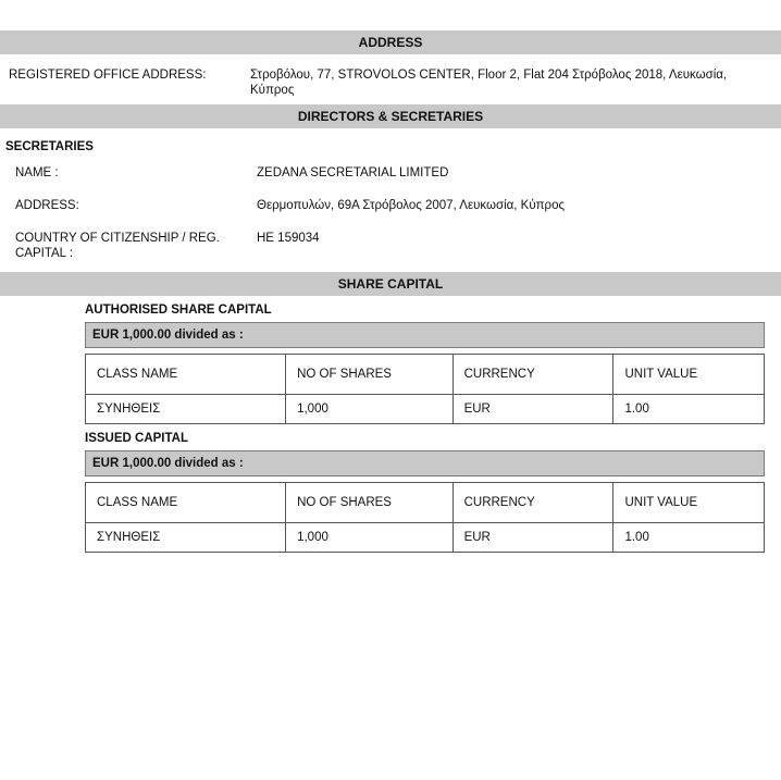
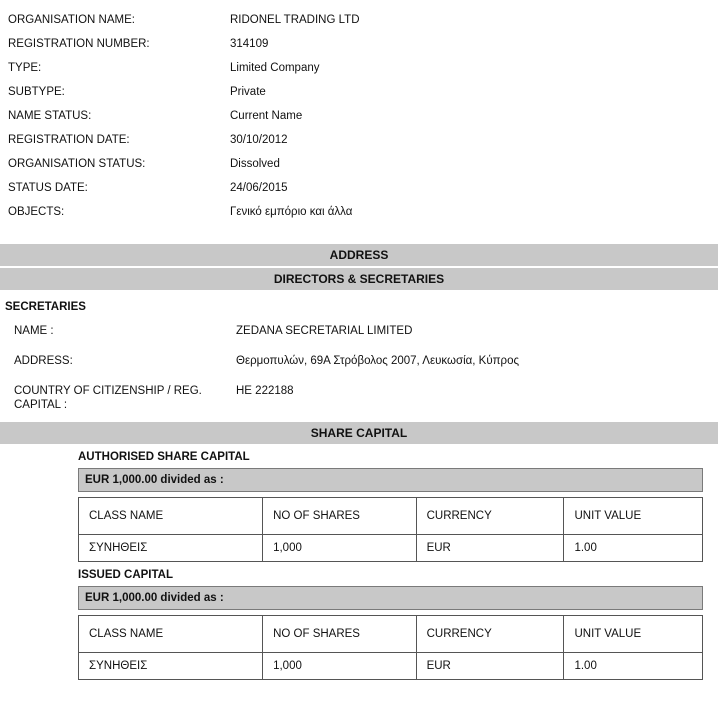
+ ORGANISATION NAME:
+ RIDONEL TRADING LTD
+ REGISTRATION NUMBER:
+ 314109
+ TYPE:
+ Limited Company
+ SUBTYPE:
+ Private
+ NAME STATUS:
+ Current Name
+ REGISTRATION DATE:
+ 30/10/2012
+ ORGANISATION STATUS:
+ Dissolved
+ STATUS DATE:
+ 24/06/2015
+ OBJECTS:
+ Γενικό εμπόριο και άλλα
  ADDRESS
- REGISTERED OFFICE ADDRESS:
- Στροβόλου, 77, STROVOLOS CENTER, Floor 2, Flat 204 Στρόβολος 2018, Λευκωσία, Κύπρος
  DIRECTORS & SECRETARIES
  SECRETARIES
  NAME :
  ZEDANA SECRETARIAL LIMITED
  ADDRESS:
  Θερμοπυλών, 69Α Στρόβολος 2007, Λευκωσία, Κύπρος
  COUNTRY OF CITIZENSHIP / REG. CAPITAL :
- HE 159034
+ HE 222188
  SHARE CAPITAL
  AUTHORISED SHARE CAPITAL
  EUR 1,000.00 divided as :
  CLASS NAME	NO OF SHARES	CURRENCY	UNIT VALUE
  ΣΥΝΗΘΕΙΣ	1,000	EUR	1.00
  ISSUED CAPITAL
  EUR 1,000.00 divided as :
  CLASS NAME	NO OF SHARES	CURRENCY	UNIT VALUE
  ΣΥΝΗΘΕΙΣ	1,000	EUR	1.00
